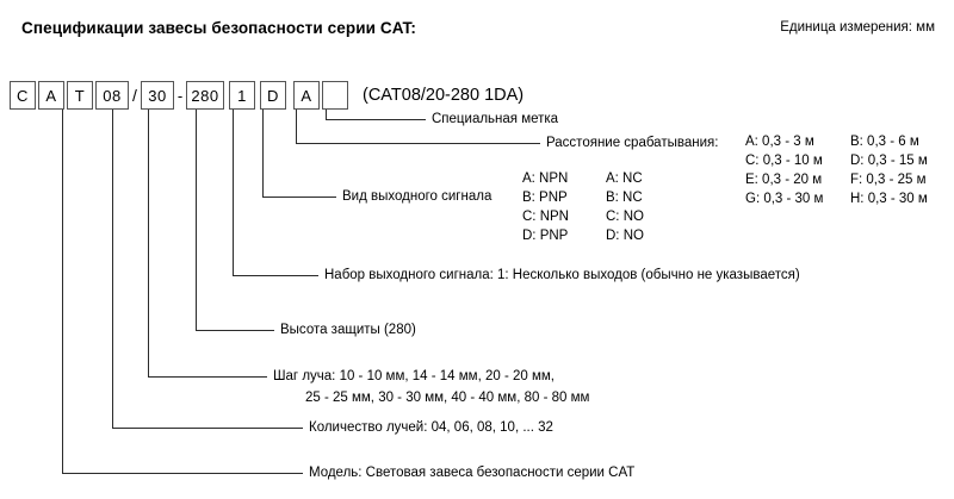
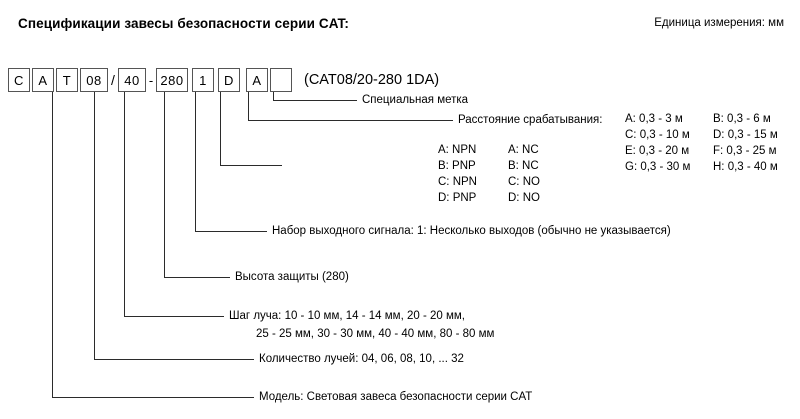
  Спецификации завесы безопасности серии CAT:
  Единица измерения: мм
  C
  A
  T
  08
  /
- 30
+ 40
  -
  280
  1
  D
  A
  (CAT08/20-280 1DA)
  Специальная метка
  Расстояние срабатывания:
  A: 0,3 - 3 м
  C: 0,3 - 10 м
  E: 0,3 - 20 м
  G: 0,3 - 30 м
  B: 0,3 - 6 м
  D: 0,3 - 15 м
  F: 0,3 - 25 м
- H: 0,3 - 30 м
+ H: 0,3 - 40 м
- Вид выходного сигнала
  A: NPN
  B: PNP
  C: NPN
  D: PNP
  A: NC
  B: NC
  C: NO
  D: NO
  Набор выходного сигнала: 1: Несколько выходов (обычно не указывается)
  Высота защиты (280)
  Шаг луча: 10 - 10 мм, 14 - 14 мм, 20 - 20 мм,
  25 - 25 мм, 30 - 30 мм, 40 - 40 мм, 80 - 80 мм
  Количество лучей: 04, 06, 08, 10, ... 32
  Модель: Световая завеса безопасности серии CAT
